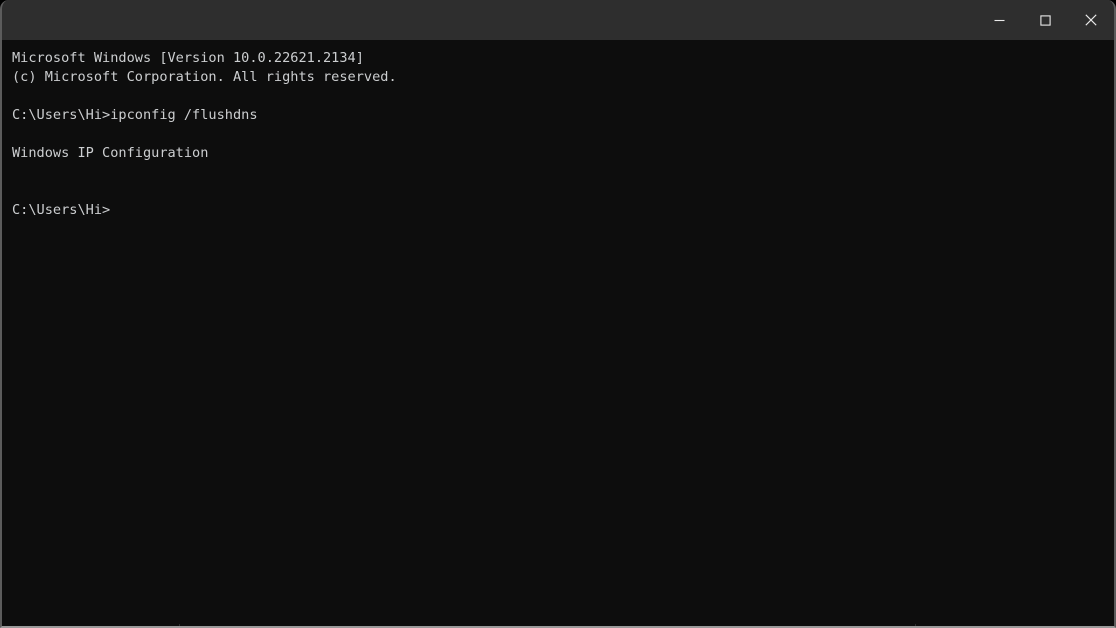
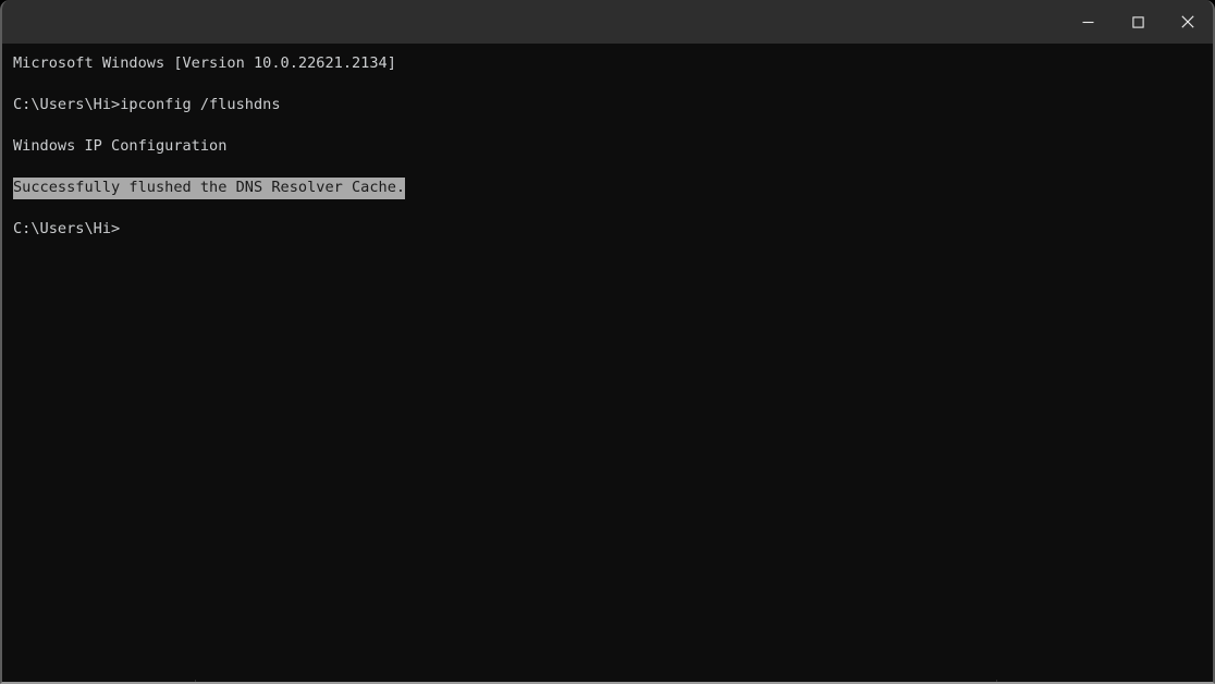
  Microsoft Windows [Version 10.0.22621.2134]
- (c) Microsoft Corporation. All rights reserved.
  C:\Users\Hi>ipconfig /flushdns
  Windows IP Configuration
+ Successfully flushed the DNS Resolver Cache.
  C:\Users\Hi>
